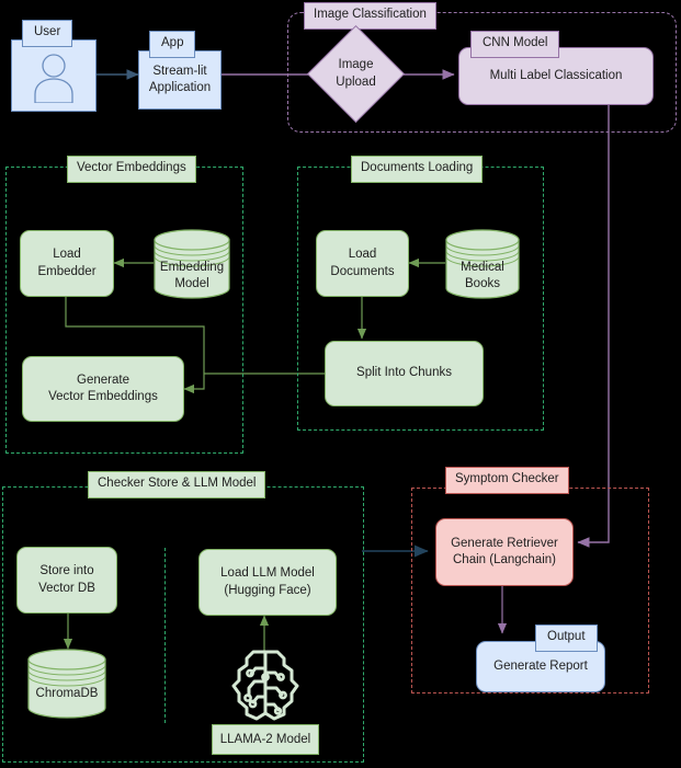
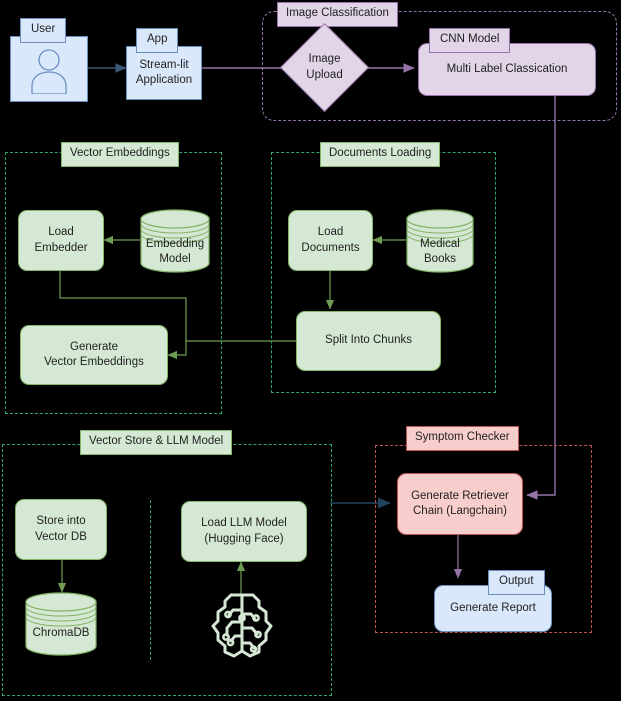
  Image Classification
  Vector Embeddings
  Documents Loading
- Checker Store & LLM Model
+ Vector Store & LLM Model
  Symptom Checker
  User
  App
  Stream-lit
  Application
  Image
  Upload
  CNN Model
  Multi Label Classication
  Load
  Embedder
  Embedding
  Model
  Generate
  Vector Embeddings
  Load
  Documents
  Medical
  Books
  Split Into Chunks
  Store into
  Vector DB
  ChromaDB
  Load LLM Model
  (Hugging Face)
- LLAMA-2 Model
  Generate Retriever
  Chain (Langchain)
  Output
  Generate Report
